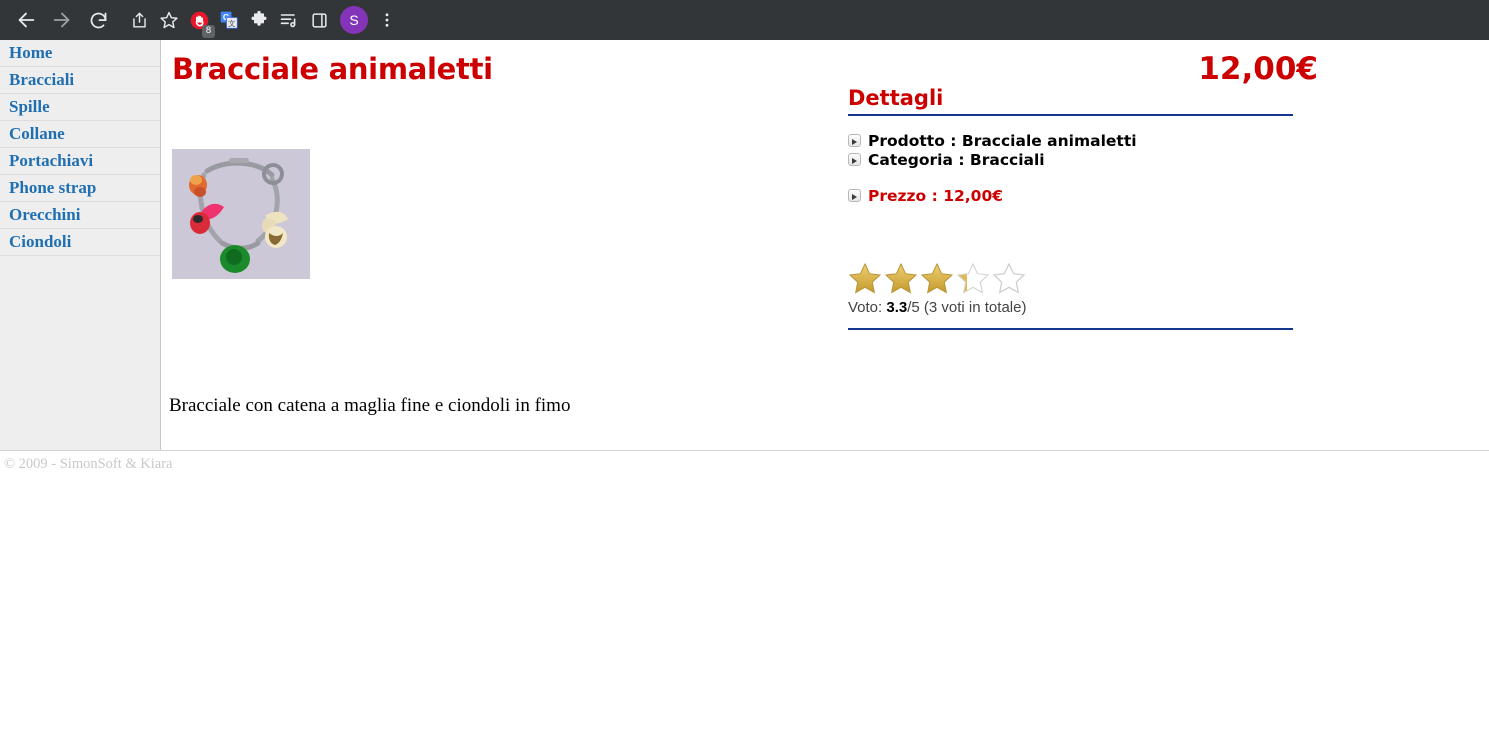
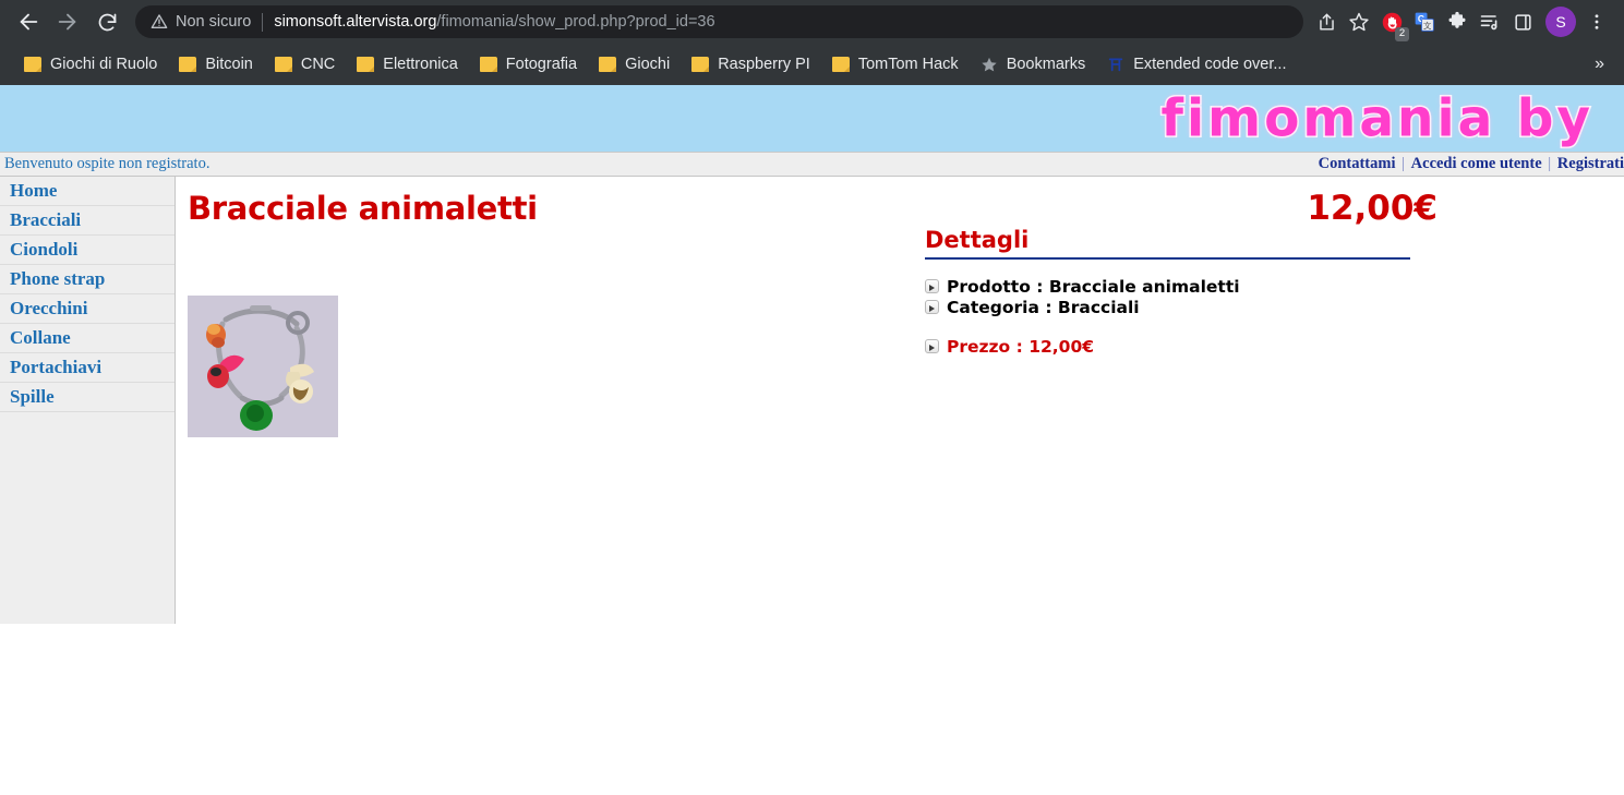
+ Non sicuro
+ simonsoft.altervista.org/fimomania/show_prod.php?prod_id=36
- 8
+ 2
  G
  文
  S
+ Giochi di Ruolo
+ Bitcoin
+ CNC
+ Elettronica
+ Fotografia
+ Giochi
+ Raspberry PI
+ TomTom Hack
+ Bookmarks
+ Extended code over...
+ »
+ fimomania by
+ Benvenuto ospite non registrato.
+ Contattami | Accedi come utente | Registrati
  Home
  Bracciali
- Spille
+ Ciondoli
- Collane
+ Phone strap
- Portachiavi
+ Orecchini
- Phone strap
+ Collane
- Orecchini
+ Portachiavi
- Ciondoli
+ Spille
  Bracciale animaletti
  12,00€
- Bracciale con catena a maglia fine e ciondoli in fimo
  Dettagli
  Prodotto
  :
  Bracciale animaletti
  Categoria
  :
  Bracciali
  Prezzo
  :
  12,00€
- Voto: 3.3/5 (3 voti in totale)
- © 2009 - SimonSoft & Kiara
